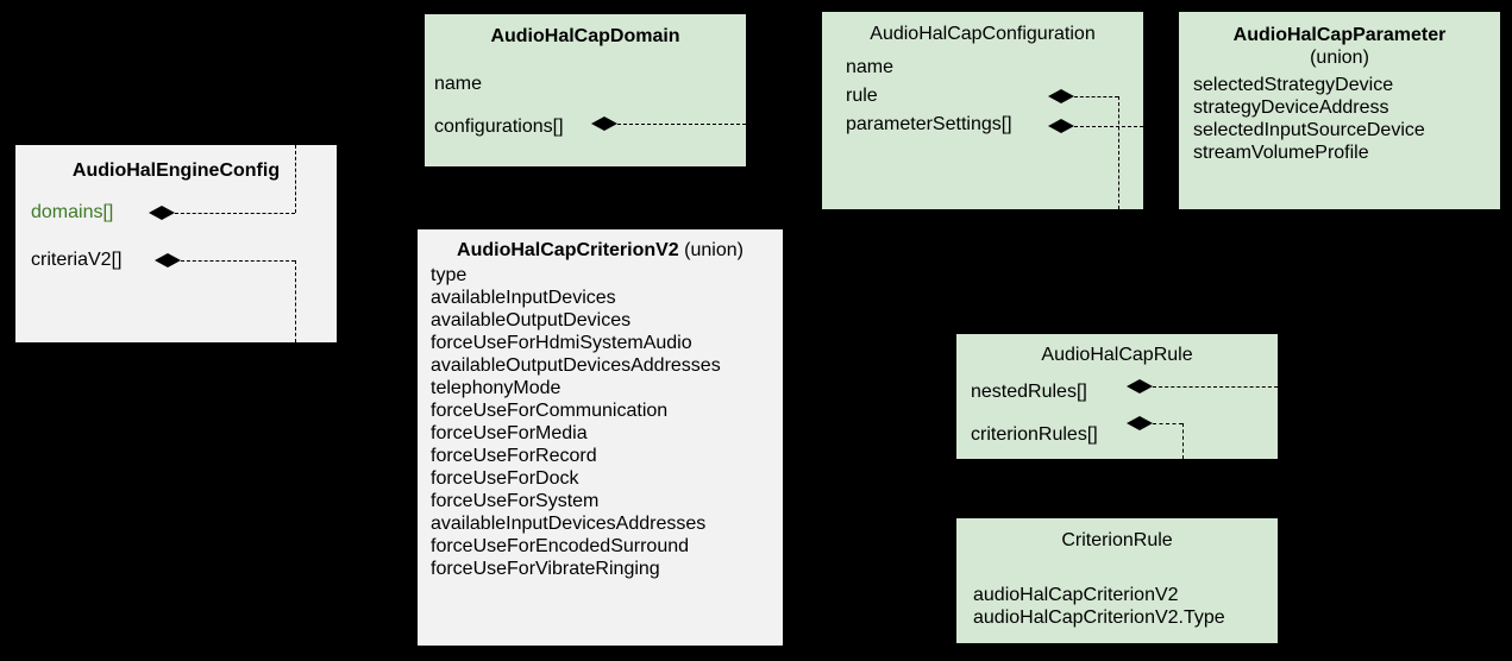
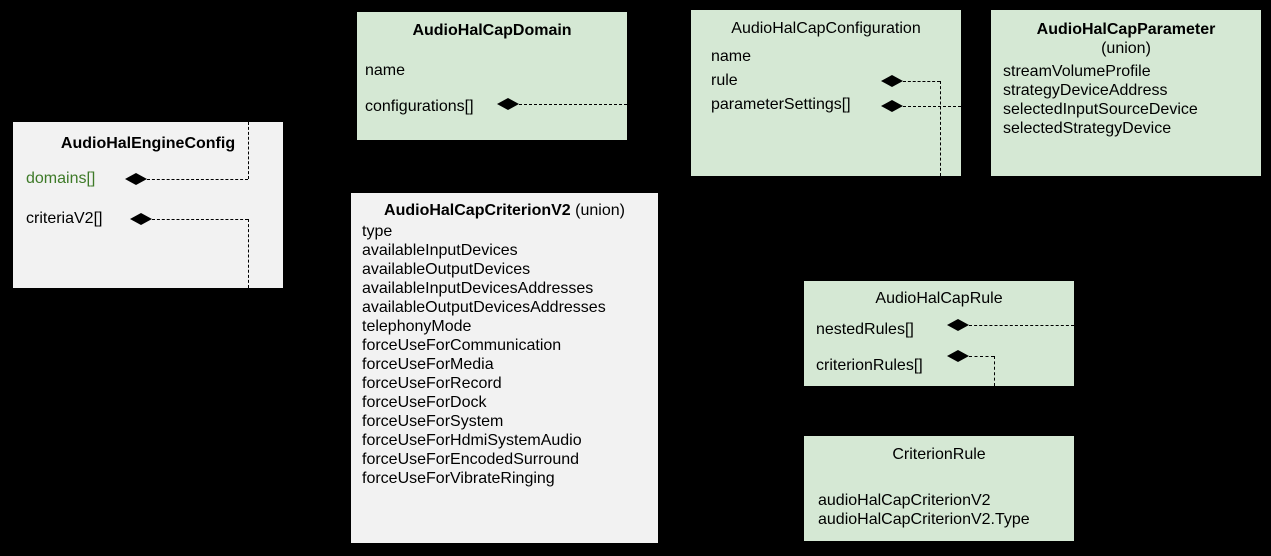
  AudioHalEngineConfig
  domains[]
  criteriaV2[]
  AudioHalCapDomain
  name
  configurations[]
  AudioHalCapConfiguration
  name
  rule
  parameterSettings[]
  AudioHalCapParameter
  (union)
- selectedStrategyDevice
+ streamVolumeProfile
  strategyDeviceAddress
  selectedInputSourceDevice
- streamVolumeProfile
+ selectedStrategyDevice
  AudioHalCapCriterionV2 (union)
  type
  availableInputDevices
  availableOutputDevices
- forceUseForHdmiSystemAudio
+ availableInputDevicesAddresses
  availableOutputDevicesAddresses
  telephonyMode
  forceUseForCommunication
  forceUseForMedia
  forceUseForRecord
  forceUseForDock
  forceUseForSystem
- availableInputDevicesAddresses
+ forceUseForHdmiSystemAudio
  forceUseForEncodedSurround
  forceUseForVibrateRinging
  AudioHalCapRule
  nestedRules[]
  criterionRules[]
  CriterionRule
  audioHalCapCriterionV2
  audioHalCapCriterionV2.Type
